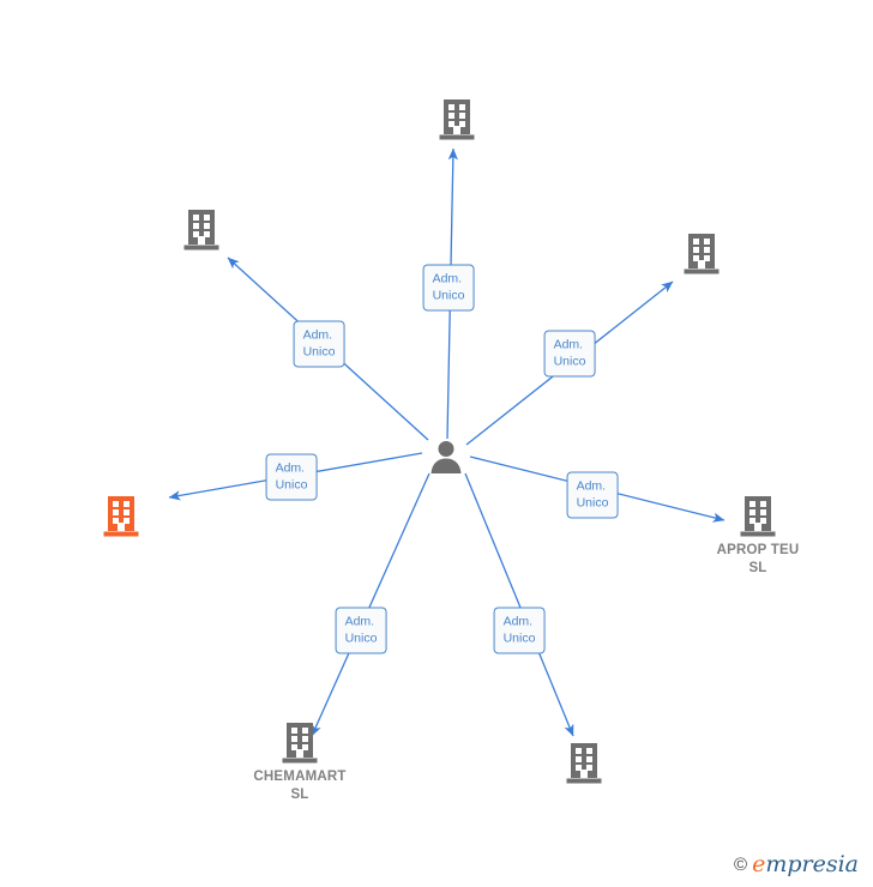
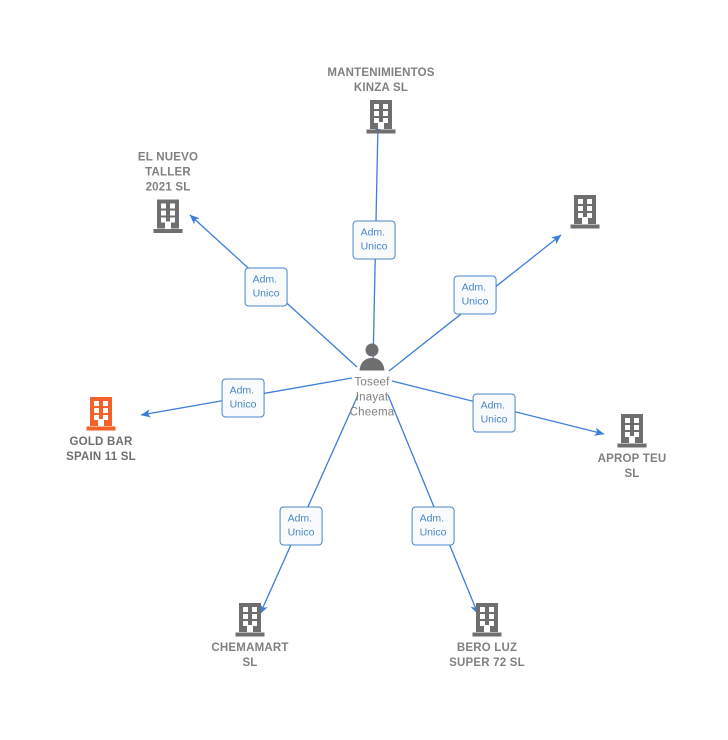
+ Toseef
+ Inayat
+ Cheema
+ MANTENIMIENTOS
+ KINZA SL
+ EL NUEVO
+ TALLER
+ 2021 SL
+ GOLD BAR
+ SPAIN 11 SL
  APROP TEU
  SL
  CHEMAMART
  SL
+ BERO LUZ
+ SUPER 72 SL
  Adm.
  Unico
  Adm.
  Unico
  Adm.
  Unico
  Adm.
  Unico
  Adm.
  Unico
  Adm.
  Unico
  Adm.
  Unico
- ©
- empresia
